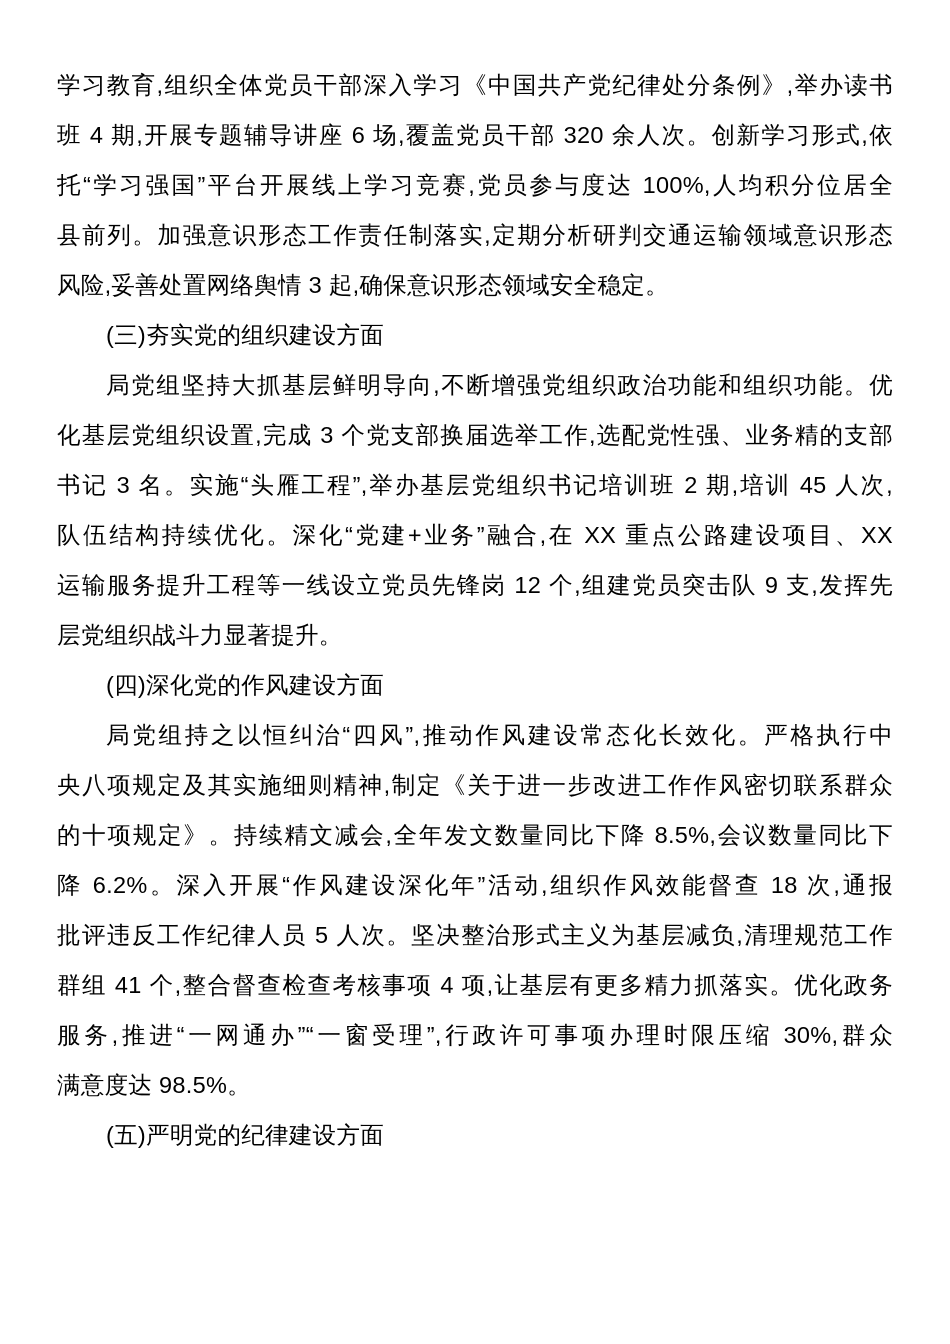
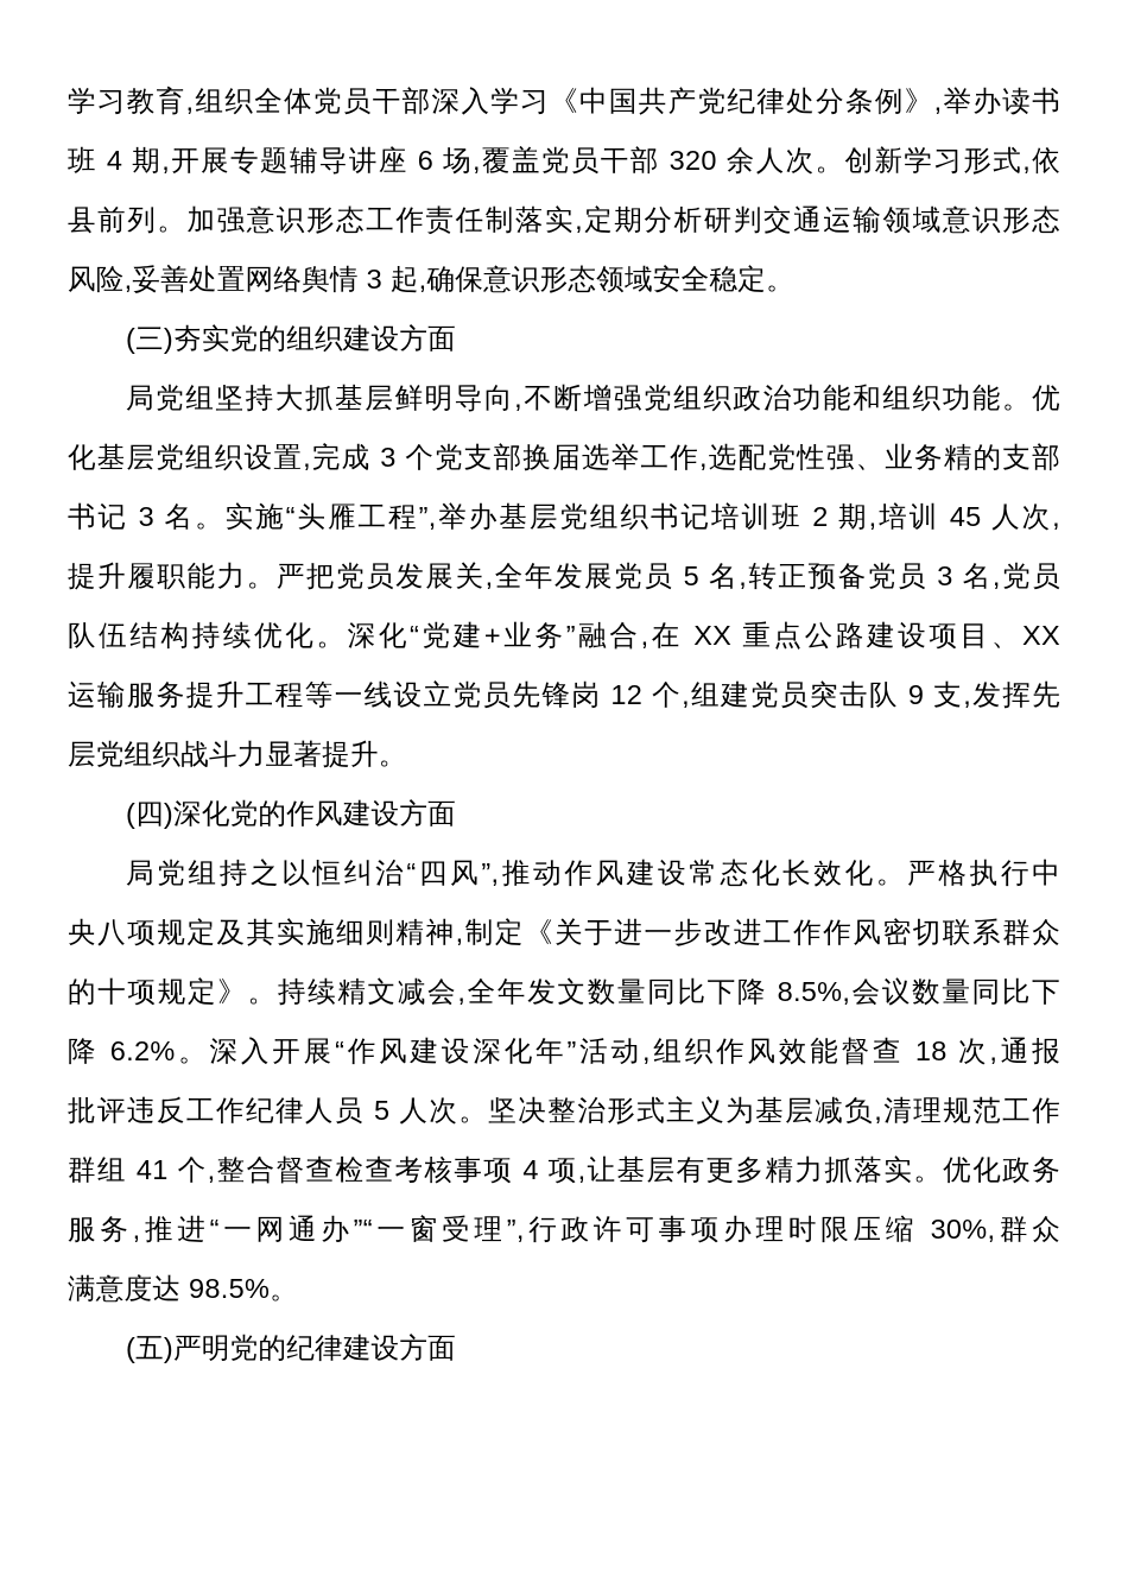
  学习教育,组织全体党员干部深入学习《中国共产党纪律处分条例》,举办读书
  班 4 期,开展专题辅导讲座 6 场,覆盖党员干部 320 余人次。创新学习形式,依
- 托“学习强国”平台开展线上学习竞赛,党员参与度达 100%,人均积分位居全
  县前列。加强意识形态工作责任制落实,定期分析研判交通运输领域意识形态
  风险,妥善处置网络舆情 3 起,确保意识形态领域安全稳定。
  (三)夯实党的组织建设方面
  局党组坚持大抓基层鲜明导向,不断增强党组织政治功能和组织功能。优
  化基层党组织设置,完成 3 个党支部换届选举工作,选配党性强、业务精的支部
  书记 3 名。实施“头雁工程”,举办基层党组织书记培训班 2 期,培训 45 人次,
+ 提升履职能力。严把党员发展关,全年发展党员 5 名,转正预备党员 3 名,党员
  队伍结构持续优化。深化“党建+业务”融合,在 XX 重点公路建设项目、XX
  运输服务提升工程等一线设立党员先锋岗 12 个,组建党员突击队 9 支,发挥先
  层党组织战斗力显著提升。
  (四)深化党的作风建设方面
  局党组持之以恒纠治“四风”,推动作风建设常态化长效化。严格执行中
  央八项规定及其实施细则精神,制定《关于进一步改进工作作风密切联系群众
  的十项规定》。持续精文减会,全年发文数量同比下降 8.5%,会议数量同比下
  降 6.2%。深入开展“作风建设深化年”活动,组织作风效能督查 18 次,通报
  批评违反工作纪律人员 5 人次。坚决整治形式主义为基层减负,清理规范工作
  群组 41 个,整合督查检查考核事项 4 项,让基层有更多精力抓落实。优化政务
  服务,推进“一网通办”“一窗受理”,行政许可事项办理时限压缩 30%,群众
  满意度达 98.5%。
  (五)严明党的纪律建设方面
